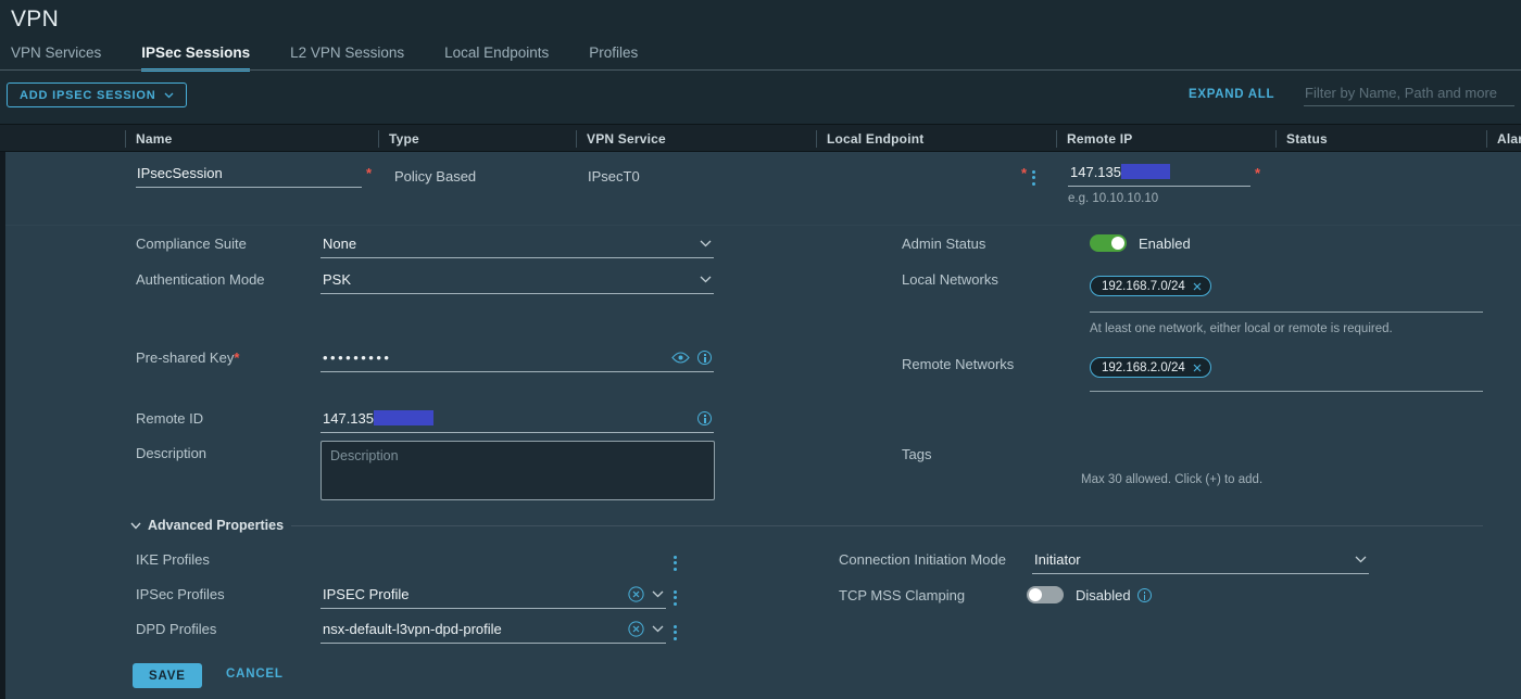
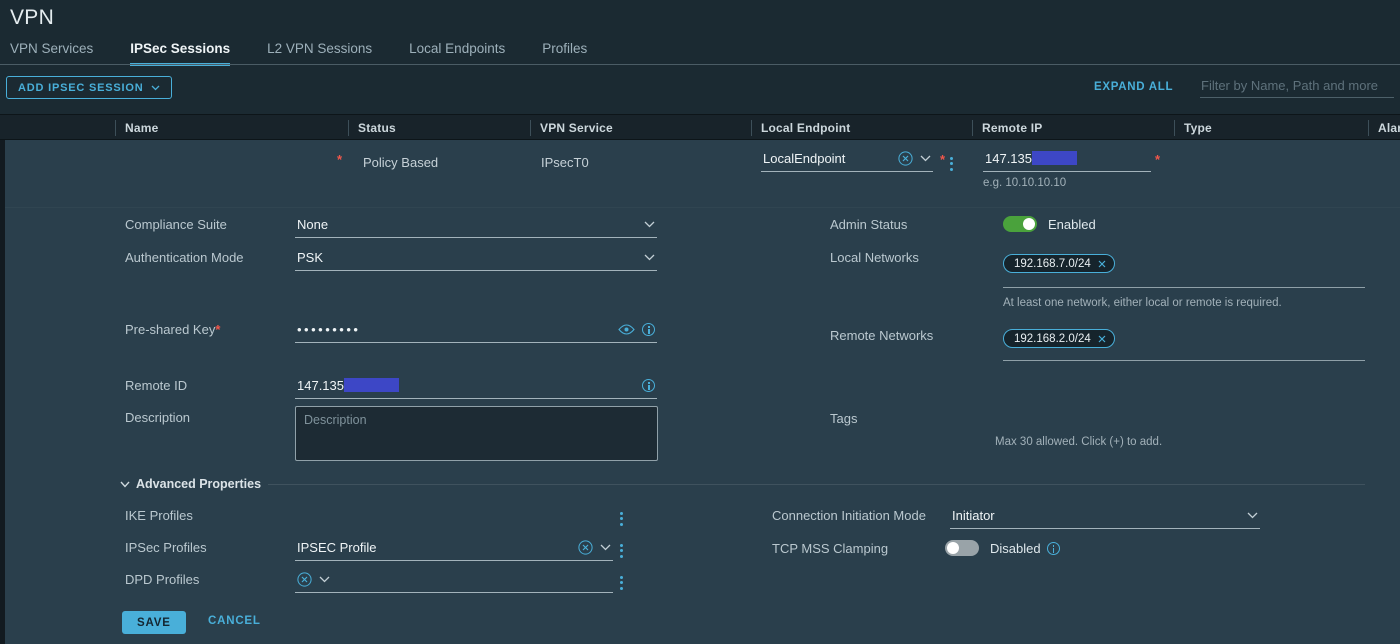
  VPN
  VPN Services
  IPSec Sessions
  L2 VPN Sessions
  Local Endpoints
  Profiles
  ADD IPSEC SESSION
  EXPAND ALL
  Filter by Name, Path and more
  Name
- Type
+ Status
  VPN Service
  Local Endpoint
  Remote IP
- Status
+ Type
- IPsecSession
  *
  Policy Based
  IPsecT0
+ LocalEndpoint
  *
  147.135
  *
  e.g. 10.10.10.10
  Compliance Suite
  None
  Authentication Mode
  PSK
  Pre-shared Key*
  •••••••••
  Remote ID
  147.135
  Description
  Description
  Advanced Properties
  IKE Profiles
  IPSec Profiles
  IPSEC Profile
  DPD Profiles
- nsx-default-l3vpn-dpd-profile
  Admin Status
  Enabled
  Local Networks
  192.168.7.0/24
  At least one network, either local or remote is required.
  Remote Networks
  192.168.2.0/24
  Tags
  Max 30 allowed. Click (+) to add.
  Connection Initiation Mode
  Initiator
  TCP MSS Clamping
  Disabled
  SAVE
  CANCEL
